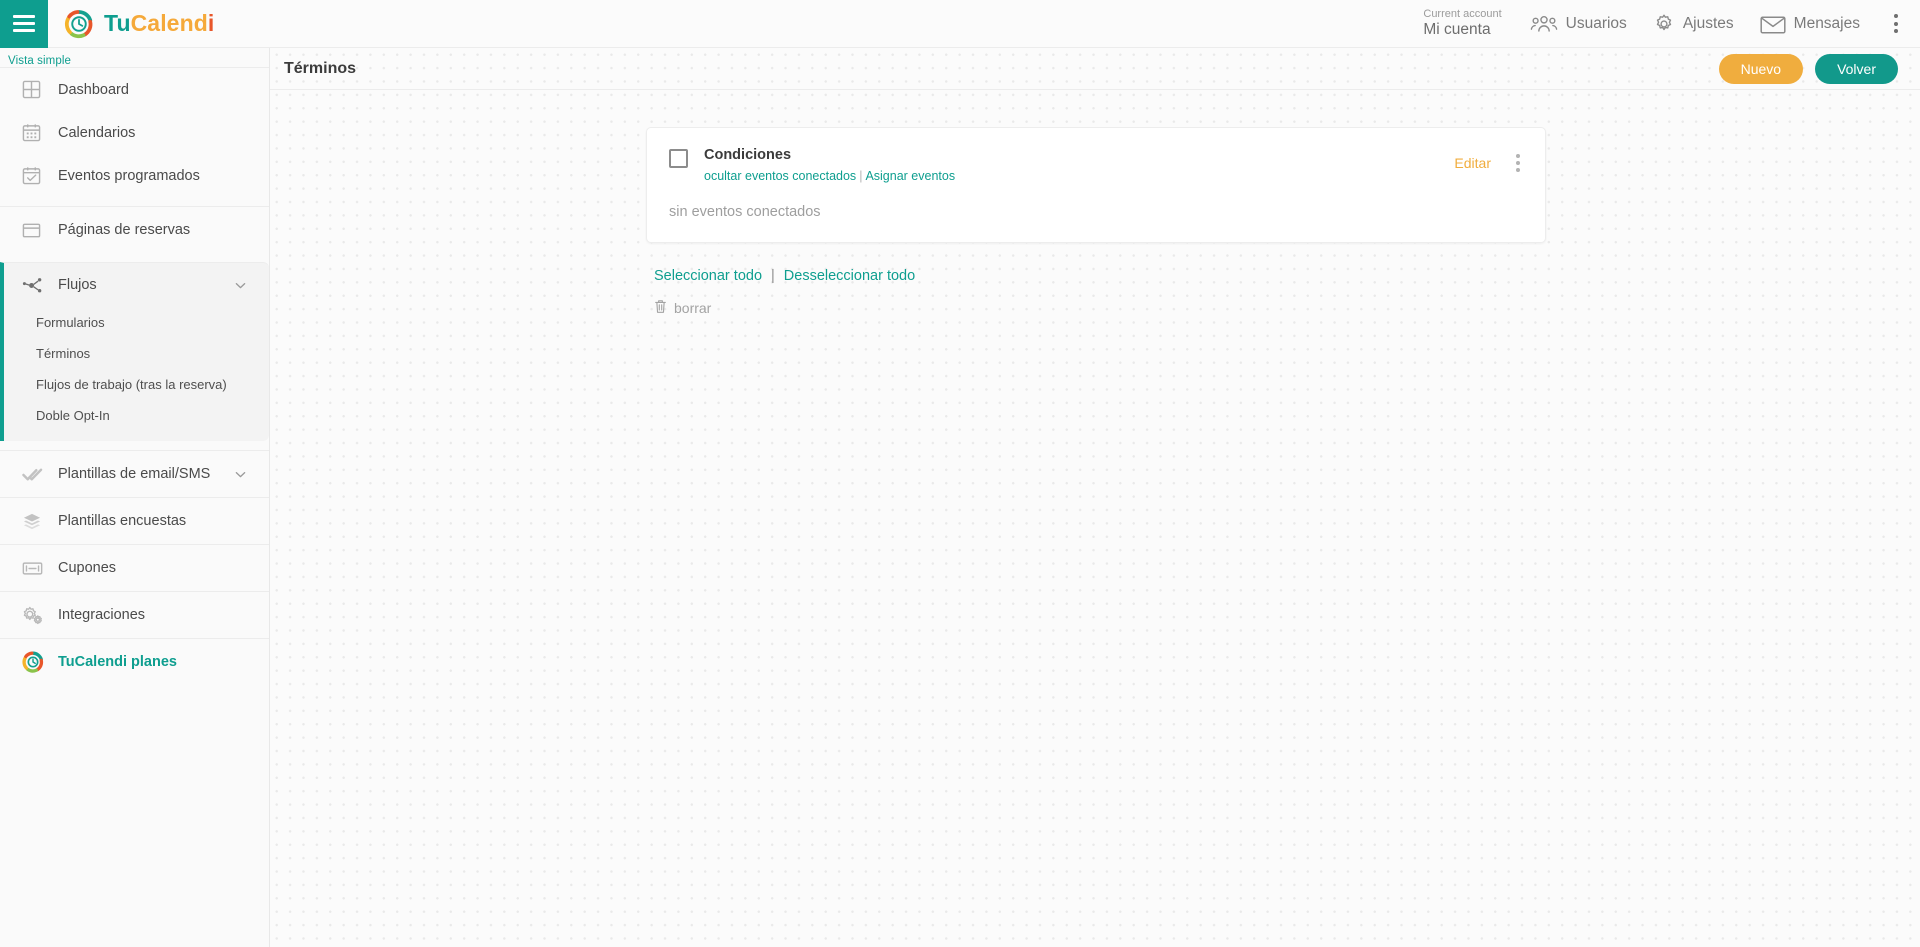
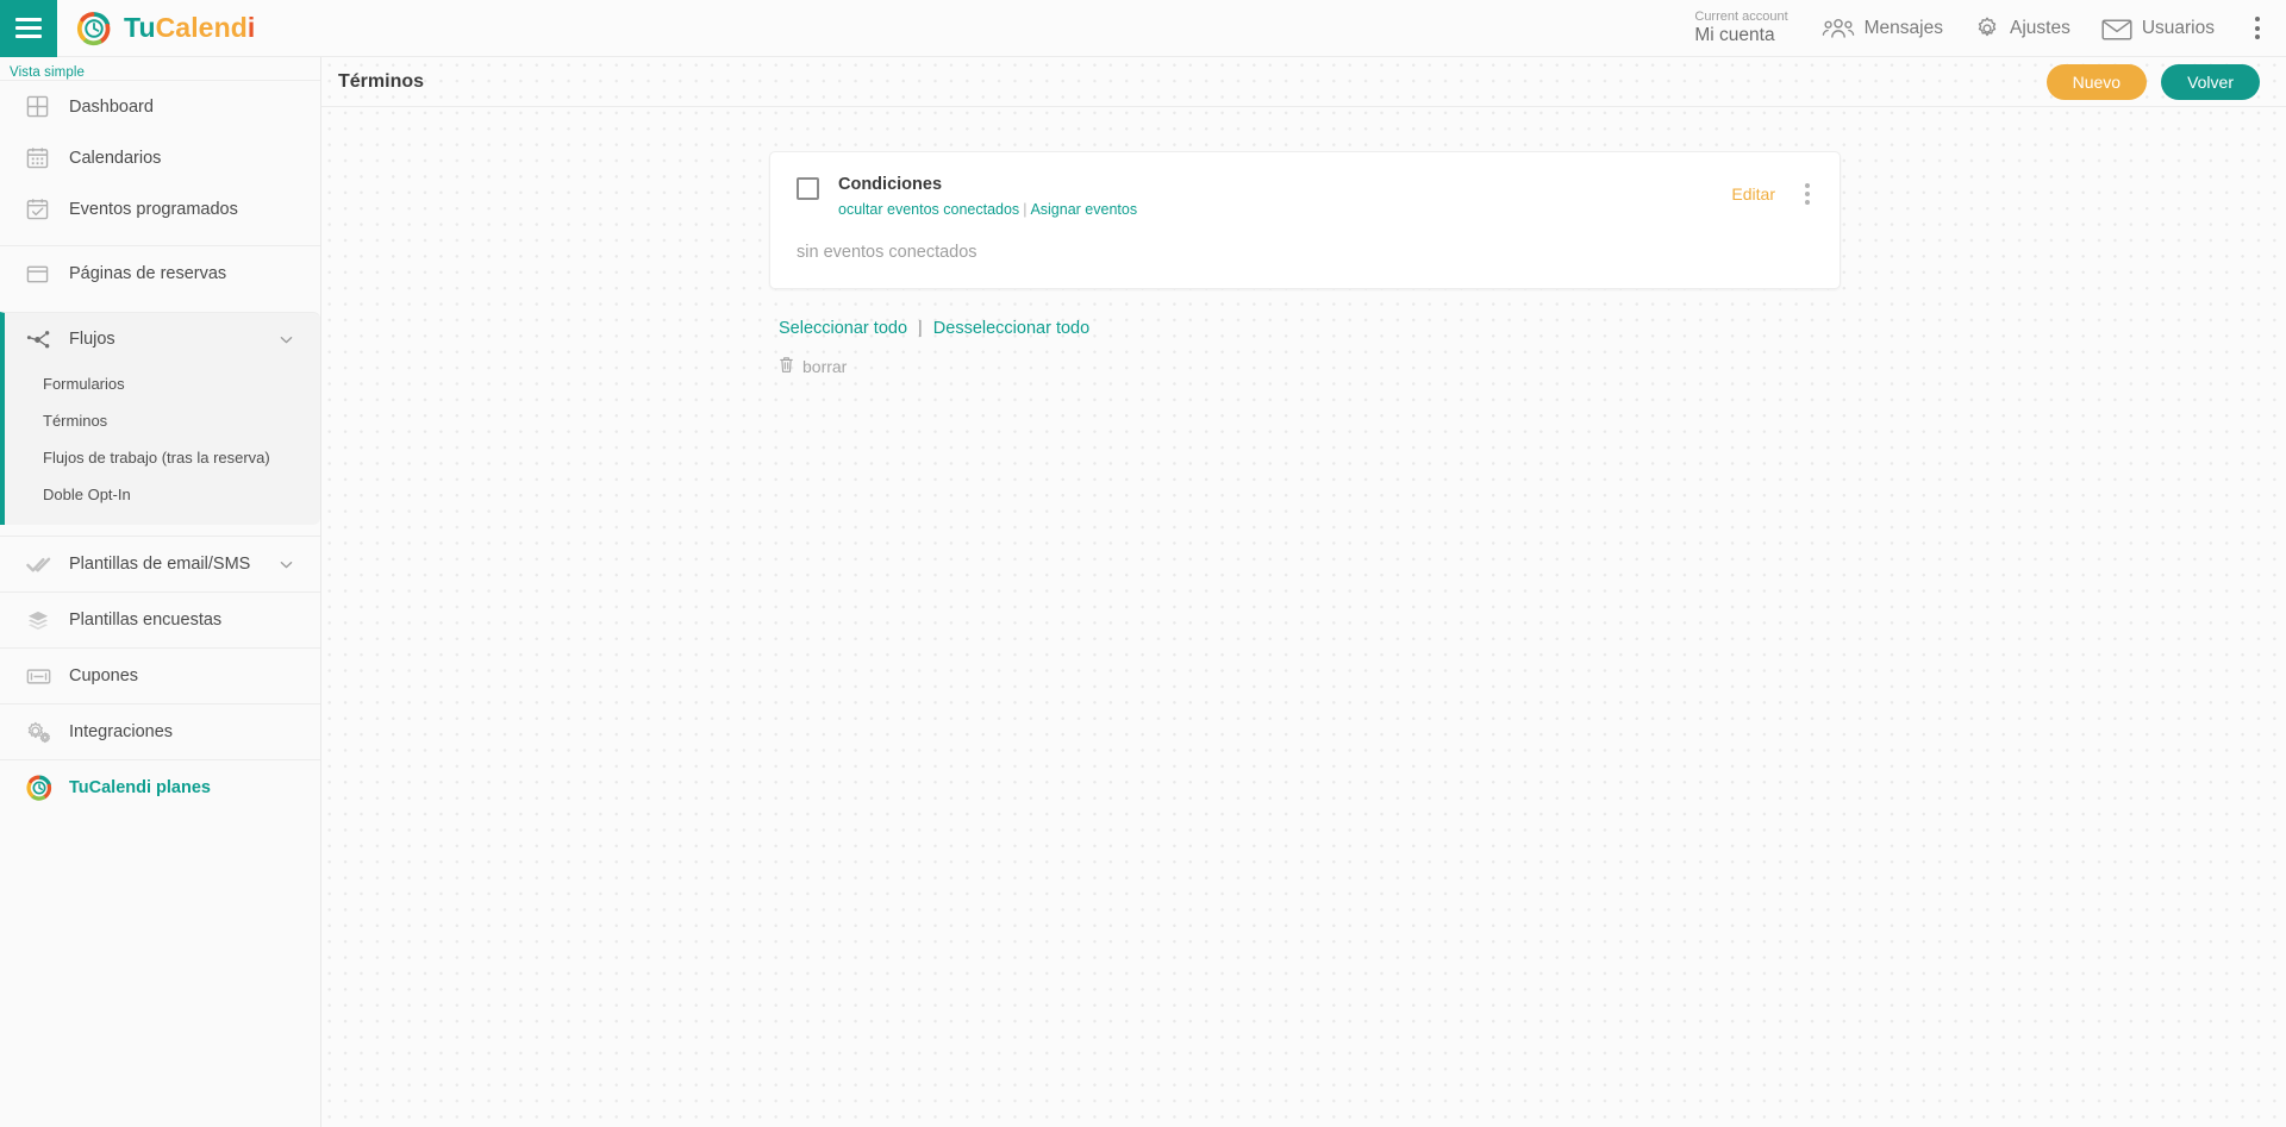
  TuCalendi
  Current account
  Mi cuenta
- Usuarios
+ Mensajes
  Ajustes
- Mensajes
+ Usuarios
  Vista simple
  Dashboard
  Calendarios
  Eventos programados
  Páginas de reservas
  Flujos
  Formularios
  Términos
  Flujos de trabajo (tras la reserva)
  Doble Opt-In
  Plantillas de email/SMS
  Plantillas encuestas
  Cupones
  Integraciones
  TuCalendi planes
  Términos
  Nuevo
  Volver
  Condiciones
  ocultar eventos conectados | Asignar eventos
  Editar
  sin eventos conectados
  Seleccionar todo | Desseleccionar todo
  borrar
